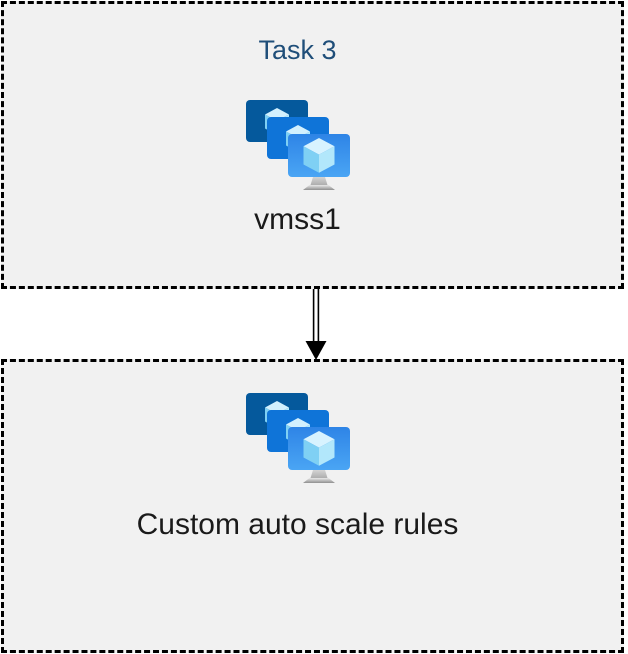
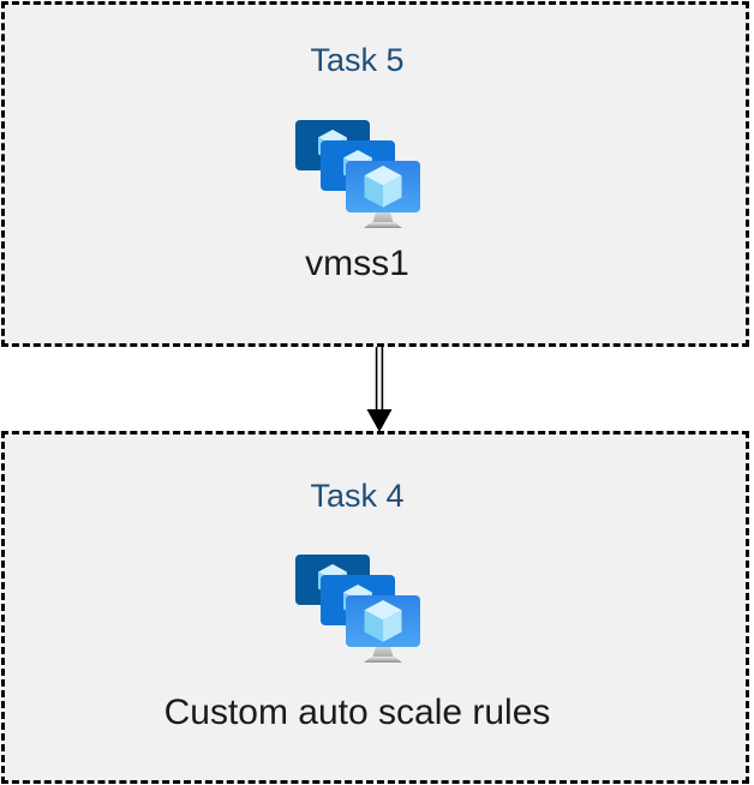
- Task 3
+ Task 5
  vmss1
+ Task 4
  Custom auto scale rules
